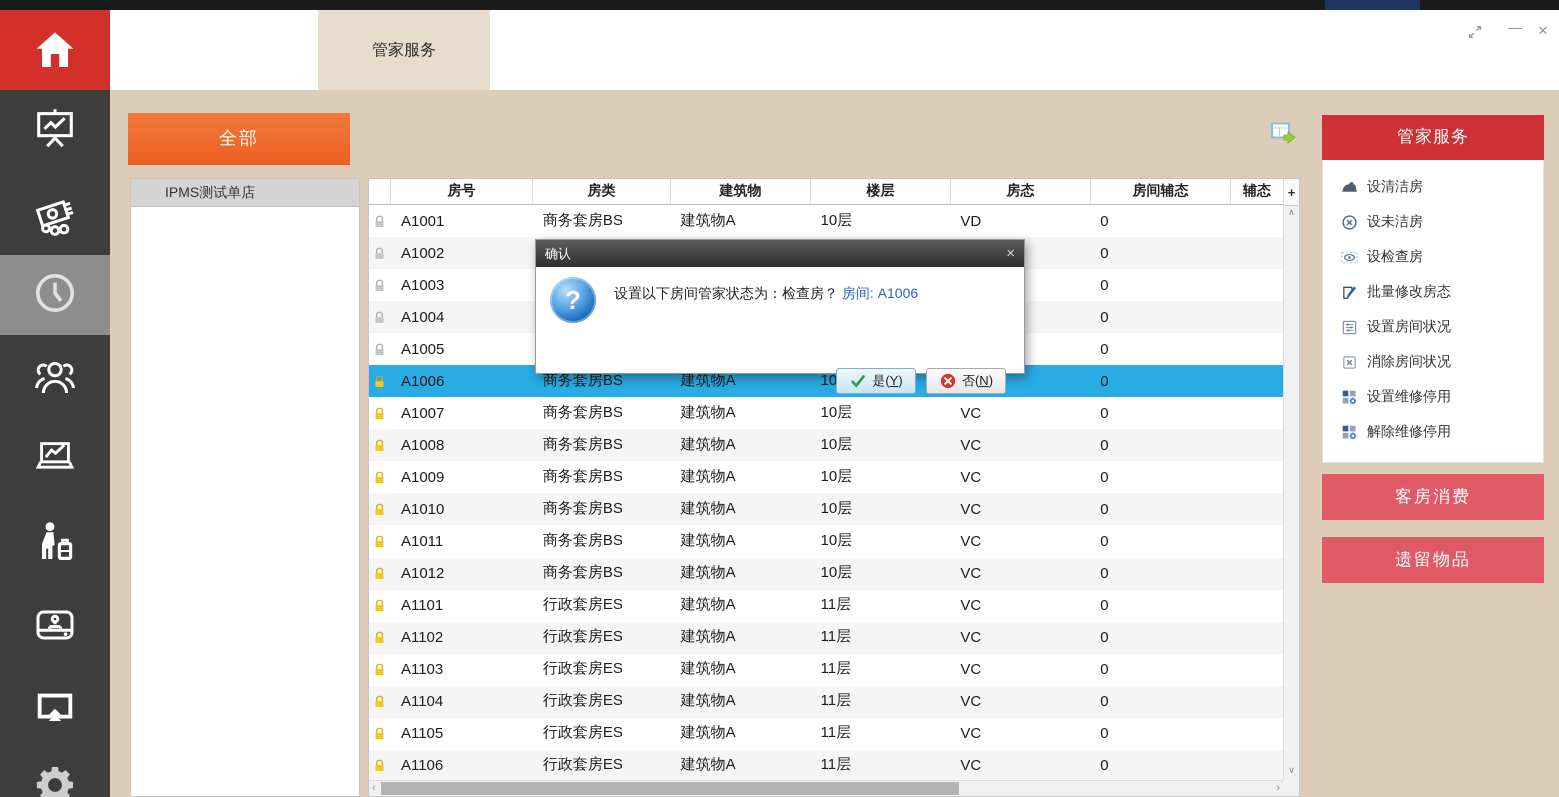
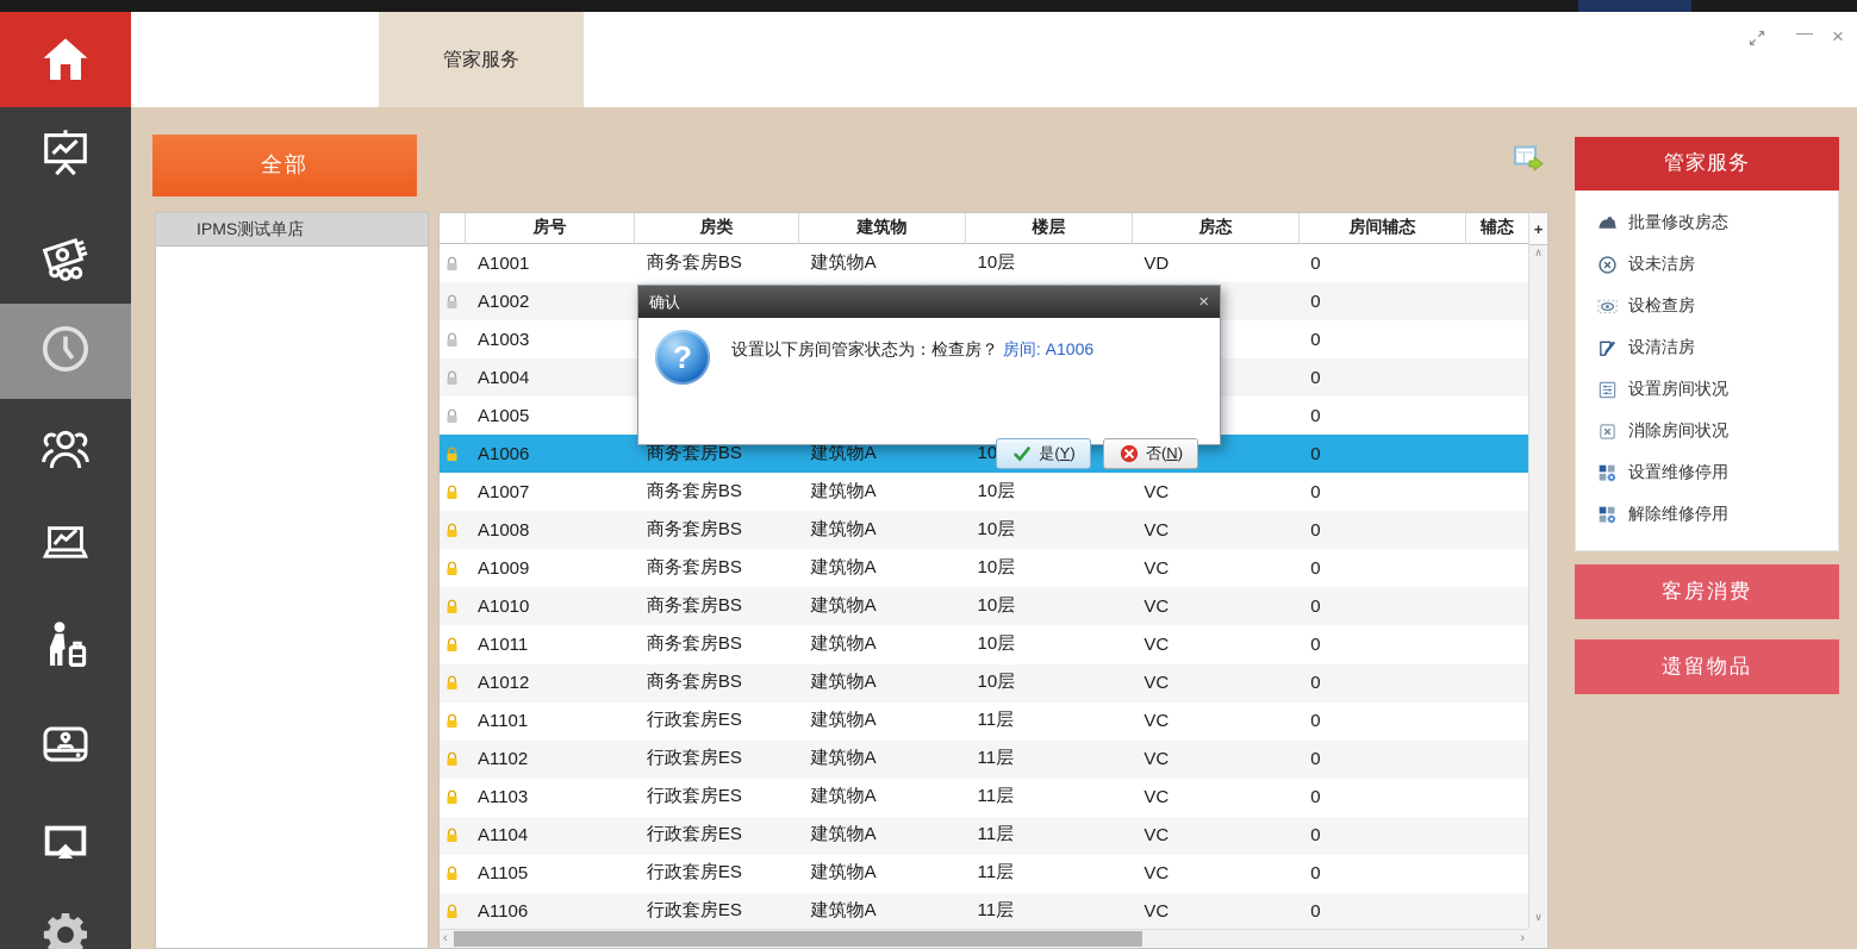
  管家服务
  —
  ×
  全部
  IPMS测试单店
  房号
  房类
  建筑物
  楼层
  房态
  房间辅态
  辅态
  A1001
  商务套房BS
  建筑物A
  10层
  VD
  0
  A1002
  0
  A1003
  0
  A1004
  0
  A1005
  0
  A1006
  商务套房BS
  建筑物A
  0
  A1007
  商务套房BS
  建筑物A
  10层
  VC
  0
  A1008
  商务套房BS
  建筑物A
  10层
  VC
  0
  A1009
  商务套房BS
  建筑物A
  10层
  VC
  0
  A1010
  商务套房BS
  建筑物A
  10层
  VC
  0
  A1011
  商务套房BS
  建筑物A
  10层
  VC
  0
  A1012
  商务套房BS
  建筑物A
  10层
  VC
  0
  A1101
  行政套房ES
  建筑物A
  11层
  VC
  0
  A1102
  行政套房ES
  建筑物A
  11层
  VC
  0
  A1103
  行政套房ES
  建筑物A
  11层
  VC
  0
  A1104
  行政套房ES
  建筑物A
  11层
  VC
  0
  A1105
  行政套房ES
  建筑物A
  11层
  VC
  0
  A1106
  行政套房ES
  建筑物A
  11层
  VC
  0
  +
  ∧
  ∨
  ‹
  ›
  管家服务
- 设清洁房
+ 批量修改房态
  设未洁房
  设检查房
- 批量修改房态
+ 设清洁房
  设置房间状况
  消除房间状况
  设置维修停用
  解除维修停用
  客房消费
  遗留物品
  确认
  ×
  ?
  设置以下房间管家状态为：检查房？ 房间: A1006
  是(Y)
  否(N)
